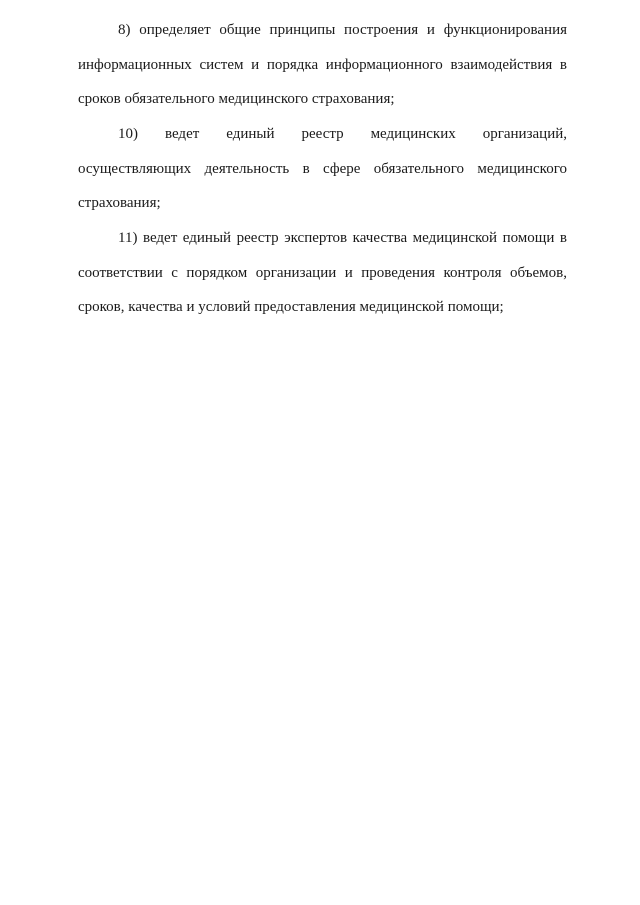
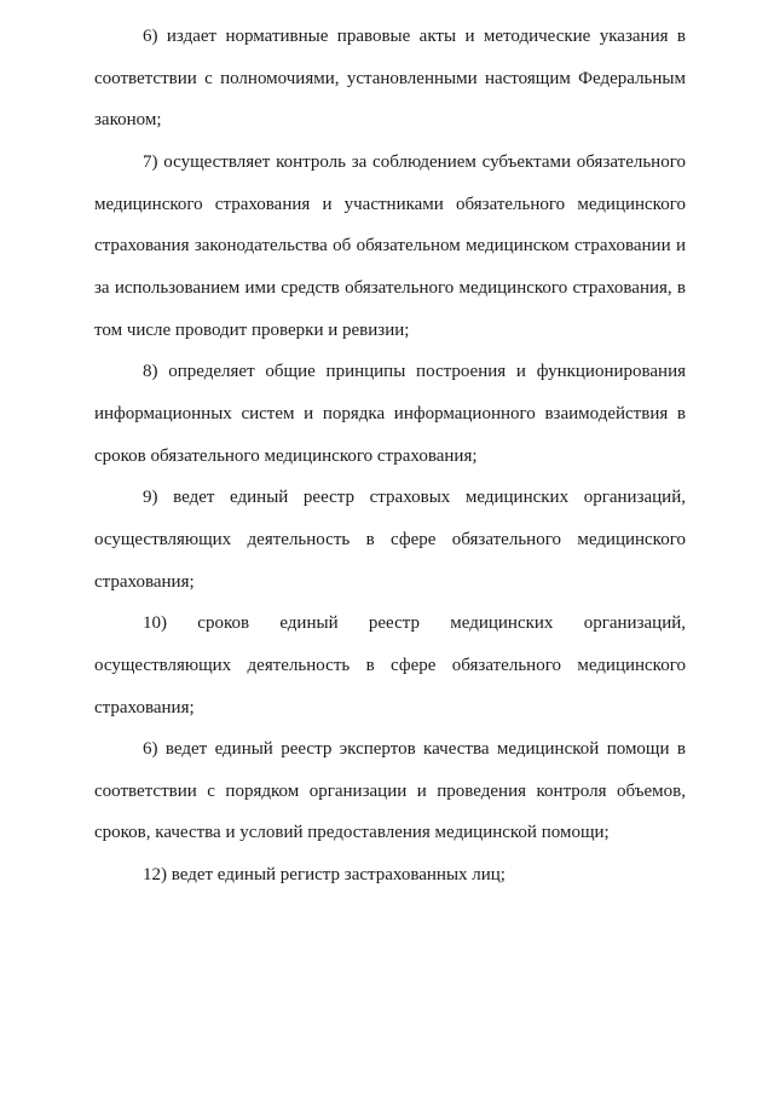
+ 6) издает нормативные правовые акты и методические указания в соответствии с полномочиями, установленными настоящим Федеральным законом;
+ 7) осуществляет контроль за соблюдением субъектами обязательного медицинского страхования и участниками обязательного медицинского страхования законодательства об обязательном медицинском страховании и за использованием ими средств обязательного медицинского страхования, в том числе проводит проверки и ревизии;
  8) определяет общие принципы построения и функционирования информационных систем и порядка информационного взаимодействия в сроков обязательного медицинского страхования;
+ 9) ведет единый реестр страховых медицинских организаций, осуществляющих деятельность в сфере обязательного медицинского страхования;
- 10) ведет единый реестр медицинских организаций, осуществляющих деятельность в сфере обязательного медицинского страхования;
+ 10) сроков единый реестр медицинских организаций, осуществляющих деятельность в сфере обязательного медицинского страхования;
- 11) ведет единый реестр экспертов качества медицинской помощи в соответствии с порядком организации и проведения контроля объемов, сроков, качества и условий предоставления медицинской помощи;
+ 6) ведет единый реестр экспертов качества медицинской помощи в соответствии с порядком организации и проведения контроля объемов, сроков, качества и условий предоставления медицинской помощи;
+ 12) ведет единый регистр застрахованных лиц;
